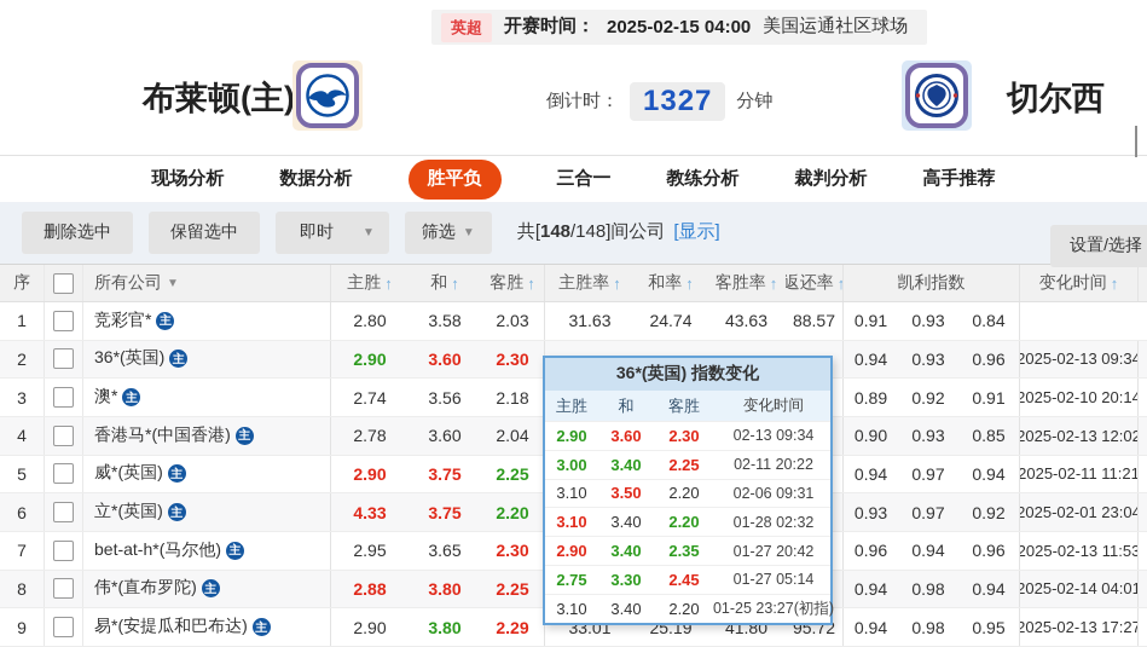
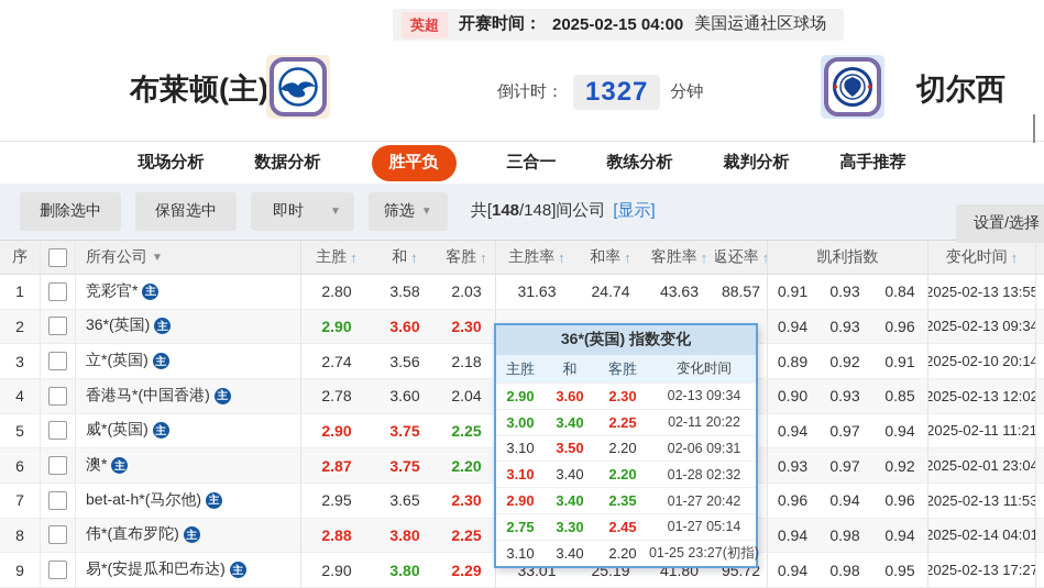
  英超
  开赛时间：
  2025-02-15 04:00
  美国运通社区球场
  布莱顿(主)
  倒计时：
  1327
  分钟
  切尔西
  现场分析
  数据分析
  胜平负
  三合一
  教练分析
  裁判分析
  高手推荐
  删除选中
  保留选中
  即时
  ▼
  筛选
  ▼
  共[148/148]间公司 [显示]
  设置/选择
  序
  所有公司
  ▼
  主胜
  ↑
  和
  ↑
  客胜
  ↑
  主胜率
  ↑
  和率
  ↑
  客胜率
  ↑
  返还率
  ↑
  凯利指数
  变化时间
  ↑
  1
  竞彩官*
  主
  2.80
  3.58
  2.03
  31.63
  24.74
  43.63
  88.57
  0.91
  0.93
  0.84
+ 2025-02-13 13:55
  2
  36*(英国)
  主
  2.90
  3.60
  2.30
  0.94
  0.93
  0.96
  2025-02-13 09:34
  3
- 澳*
+ 立*(英国)
  主
  2.74
  3.56
  2.18
  0.89
  0.92
  0.91
  2025-02-10 20:14
  4
  香港马*(中国香港)
  主
  2.78
  3.60
  2.04
  0.90
  0.93
  0.85
  2025-02-13 12:02
  5
  威*(英国)
  主
  2.90
  3.75
  2.25
  0.94
  0.97
  0.94
  2025-02-11 11:21
  6
- 立*(英国)
+ 澳*
  主
- 4.33
+ 2.87
  3.75
  2.20
  0.93
  0.97
  0.92
  2025-02-01 23:04
  7
  bet-at-h*(马尔他)
  主
  2.95
  3.65
  2.30
  0.96
  0.94
  0.96
  2025-02-13 11:53
  8
  伟*(直布罗陀)
  主
  2.88
  3.80
  2.25
  0.94
  0.98
  0.94
  2025-02-14 04:01
  9
  易*(安提瓜和巴布达)
  主
  2.90
  3.80
  2.29
  33.01
  25.19
  41.80
  95.72
  0.94
  0.98
  0.95
  2025-02-13 17:27
  36*(英国) 指数变化
  主胜
  和
  客胜
  变化时间
  2.90
  3.60
  2.30
  02-13 09:34
  3.00
  3.40
  2.25
  02-11 20:22
  3.10
  3.50
  2.20
  02-06 09:31
  3.10
  3.40
  2.20
  01-28 02:32
  2.90
  3.40
  2.35
  01-27 20:42
  2.75
  3.30
  2.45
  01-27 05:14
  3.10
  3.40
  2.20
  01-25 23:27(初指)
